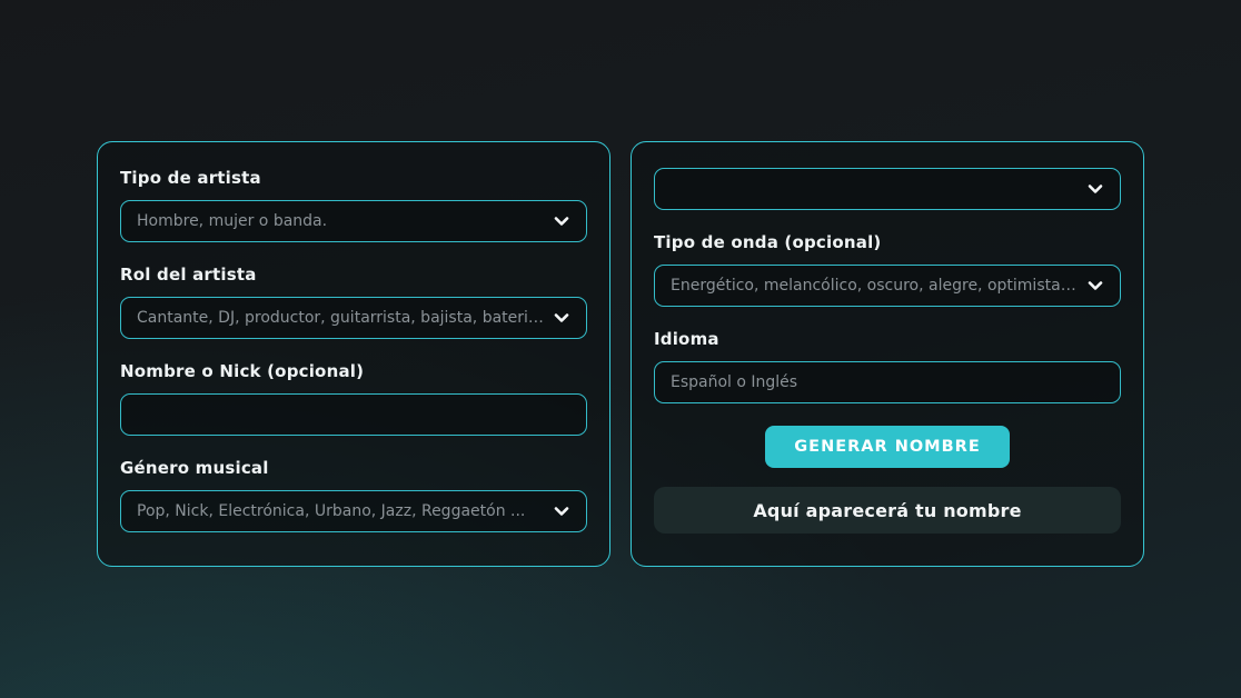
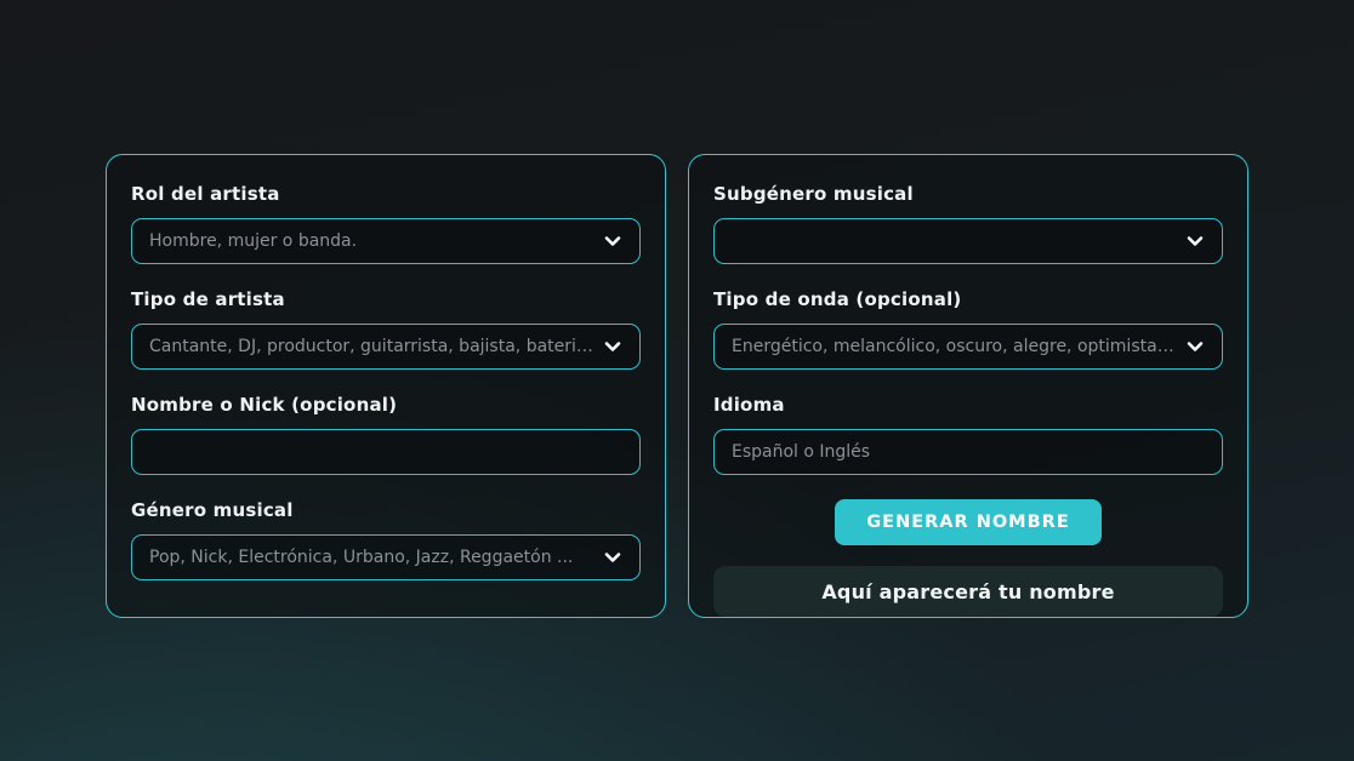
- Tipo de artista
+ Rol del artista
  Hombre, mujer o banda.
- Rol del artista
+ Tipo de artista
  Cantante, DJ, productor, guitarrista, bajista, baterist
  Nombre o Nick (opcional)
  Género musical
  Pop, Nick, Electrónica, Urbano, Jazz, Reggaetón ...
+ Subgénero musical
  Tipo de onda (opcional)
  Energético, melancólico, oscuro, alegre, optimista, s
  Idioma
  Español o Inglés
  GENERAR NOMBRE
  Aquí aparecerá tu nombre
